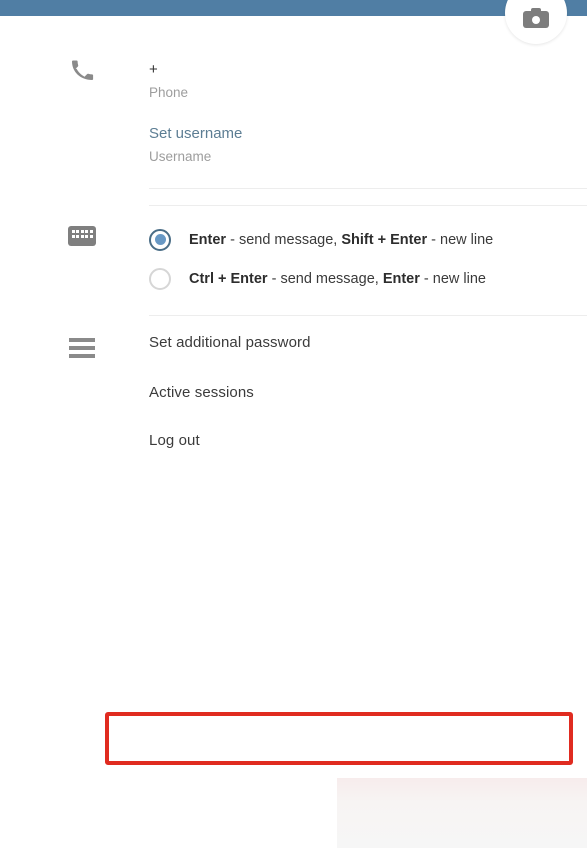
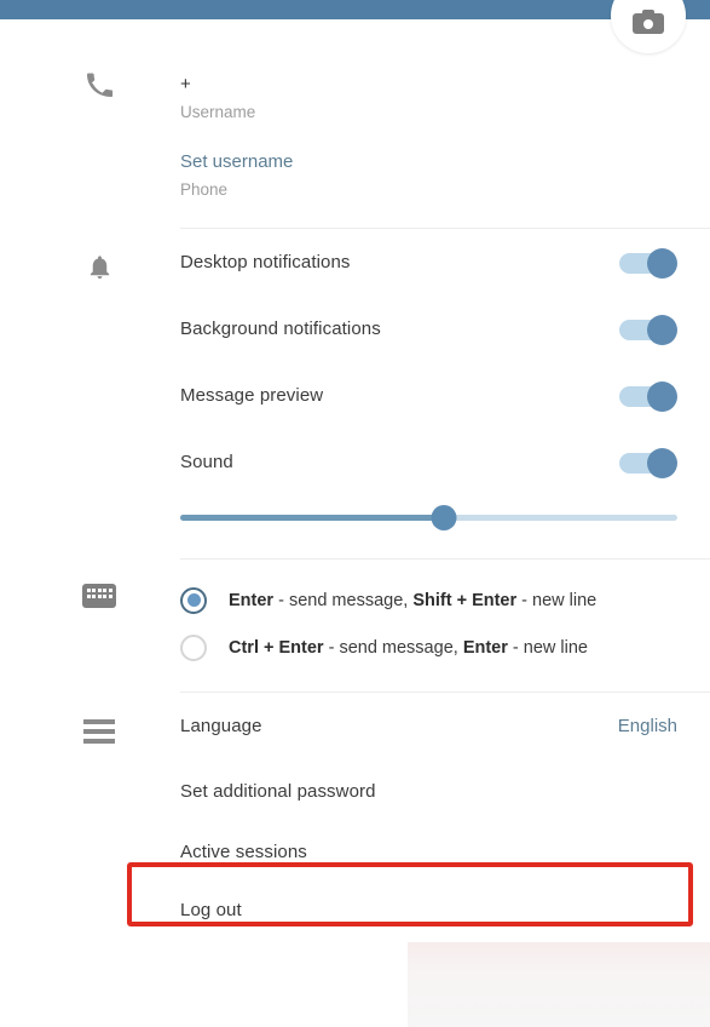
  +
- Phone
+ Username
  Set username
- Username
+ Phone
+ Desktop notifications
+ Background notifications
+ Message preview
+ Sound
  Enter - send message, Shift + Enter - new line
  Ctrl + Enter - send message, Enter - new line
+ Language
+ English
  Set additional password
  Active sessions
  Log out
